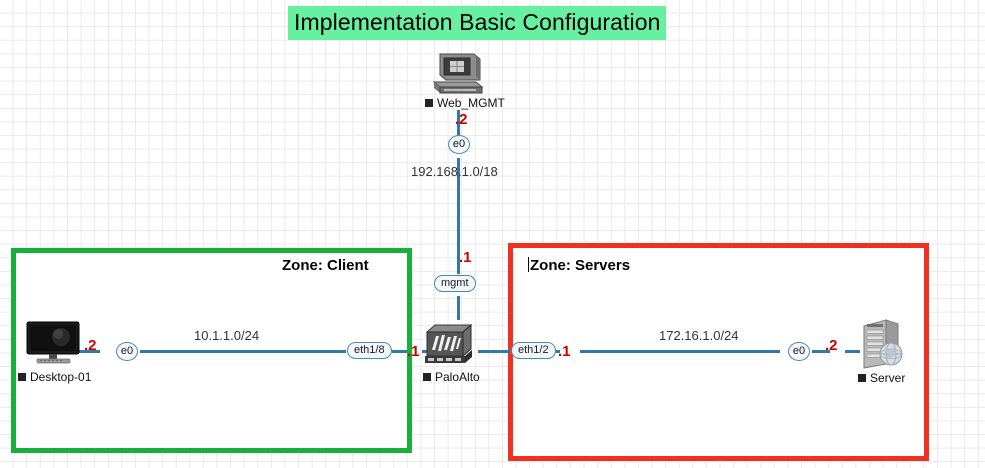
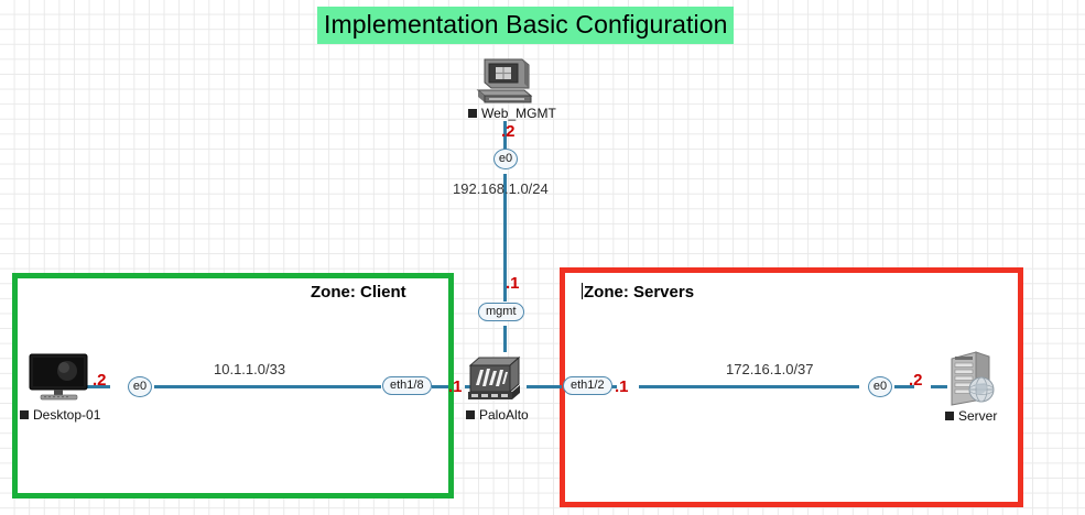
  Implementation Basic Configuration
  Zone: Client
  Zone: Servers
  Web_MGMT
  .2
  e0
- 192.168.1.0/18
+ 192.168.1.0/24
  .1
  mgmt
  PaloAlto
  eth1/8
  .1
  eth1/2
  .1
  Desktop-01
  .2
  e0
- 10.1.1.0/24
+ 10.1.1.0/33
  Server
  e0
  .2
- 172.16.1.0/24
+ 172.16.1.0/37
